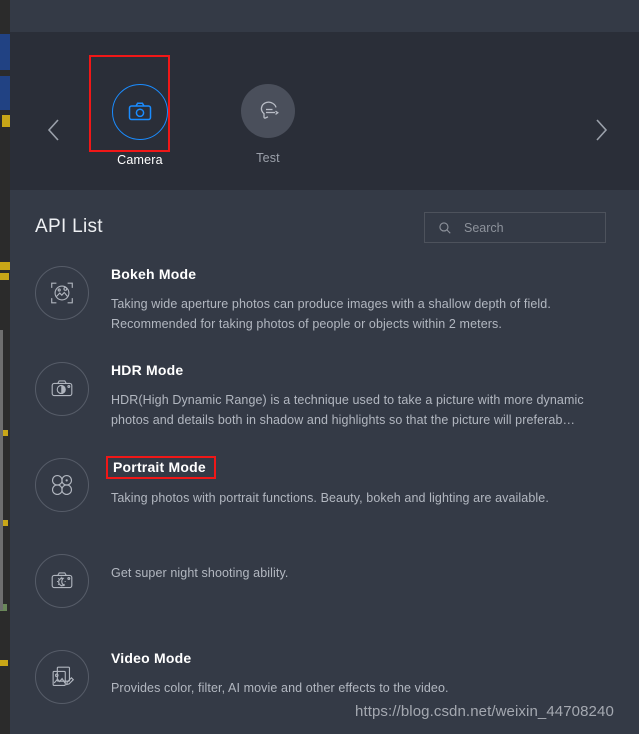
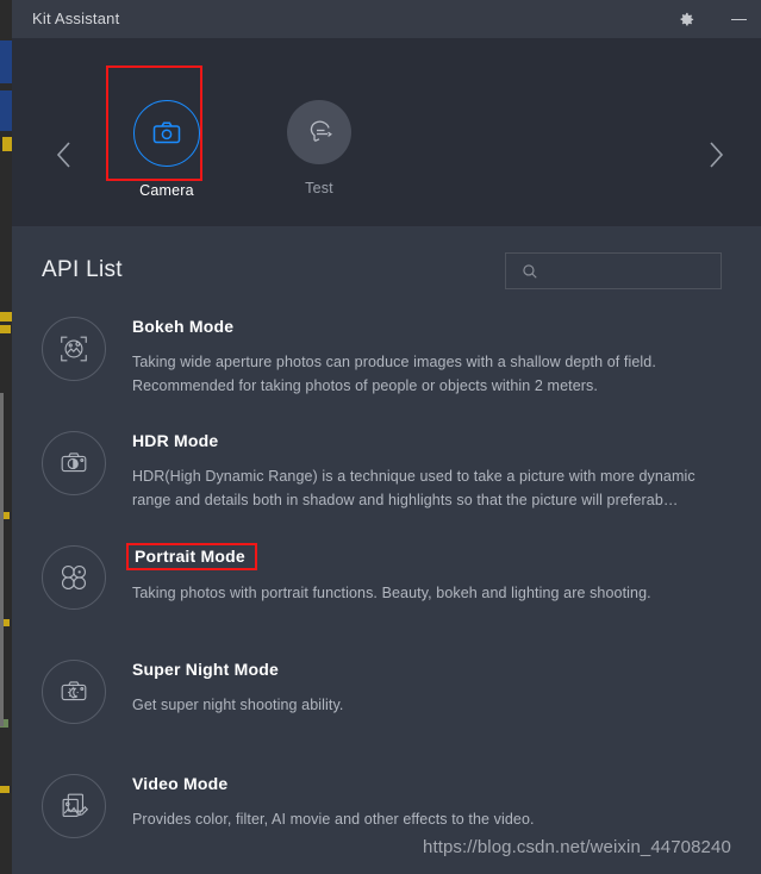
+ Kit Assistant
  Camera
  Test
  API List
- Search
  Bokeh Mode
  Taking wide aperture photos can produce images with a shallow depth of field. Recommended for taking photos of people or objects within 2 meters.
  HDR Mode
- HDR(High Dynamic Range) is a technique used to take a picture with more dynamic photos and details both in shadow and highlights so that the picture will preferab…
+ HDR(High Dynamic Range) is a technique used to take a picture with more dynamic range and details both in shadow and highlights so that the picture will preferab…
  Portrait Mode
- Taking photos with portrait functions. Beauty, bokeh and lighting are available.
+ Taking photos with portrait functions. Beauty, bokeh and lighting are shooting.
+ Super Night Mode
  Get super night shooting ability.
  Video Mode
  Provides color, filter, AI movie and other effects to the video.
  https://blog.csdn.net/weixin_44708240
